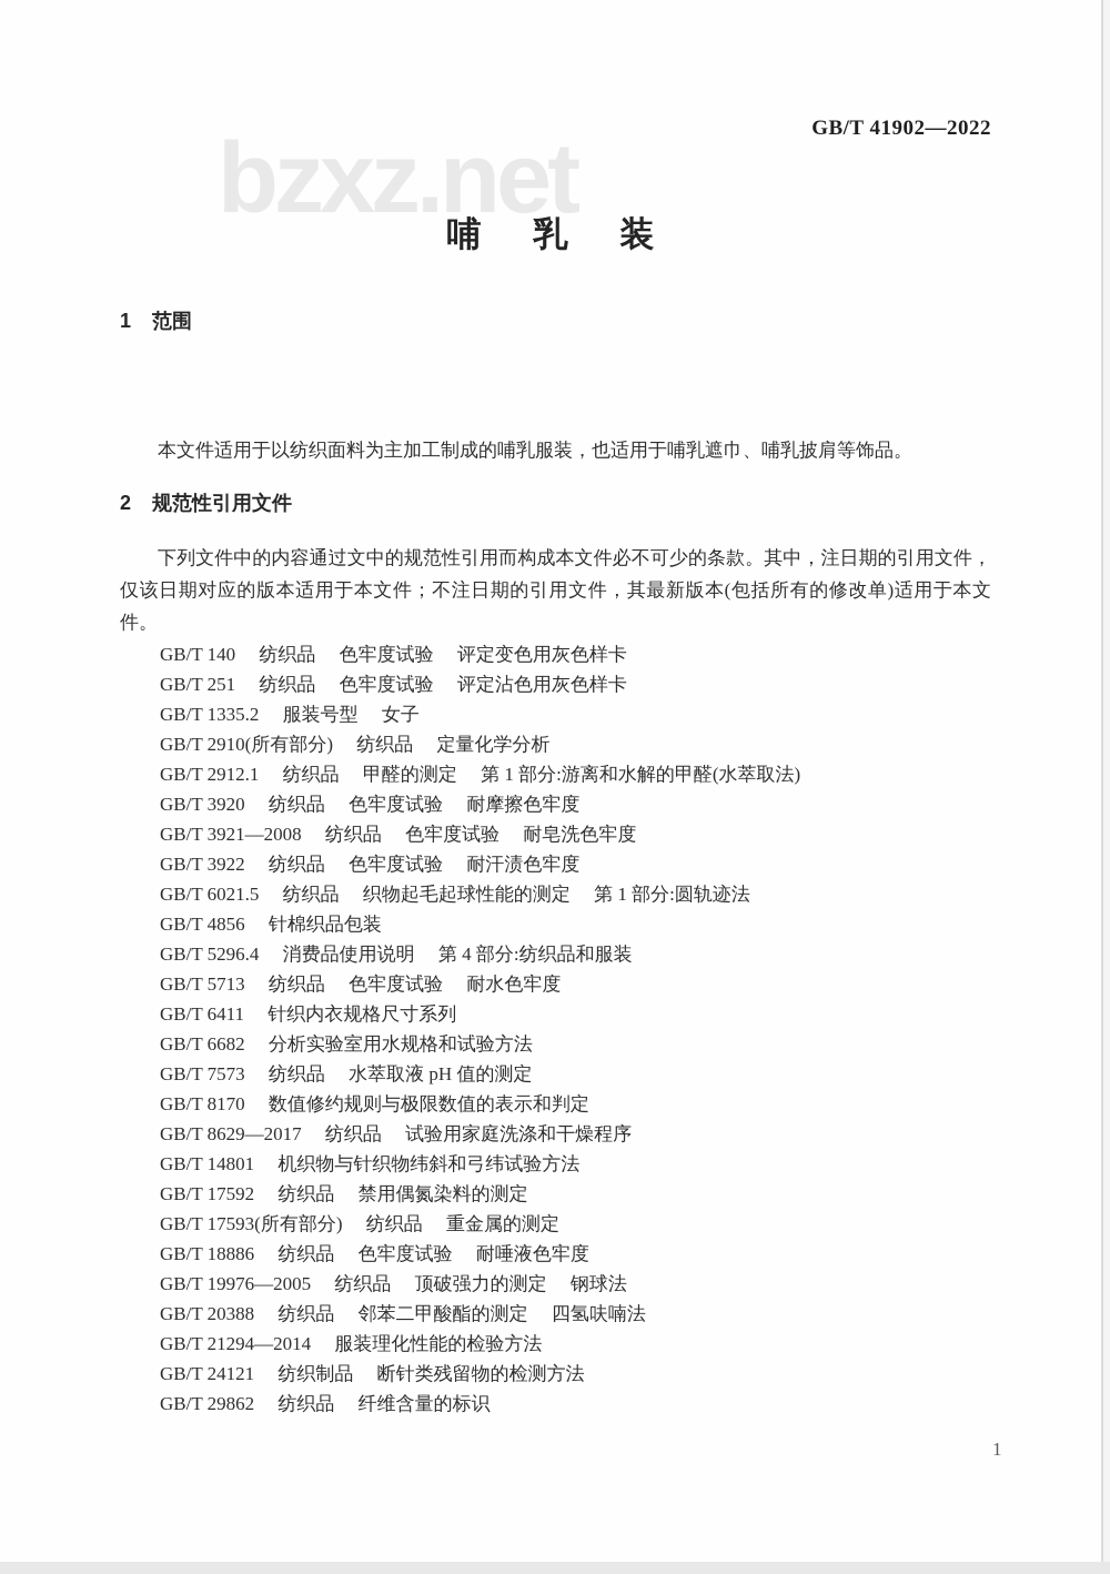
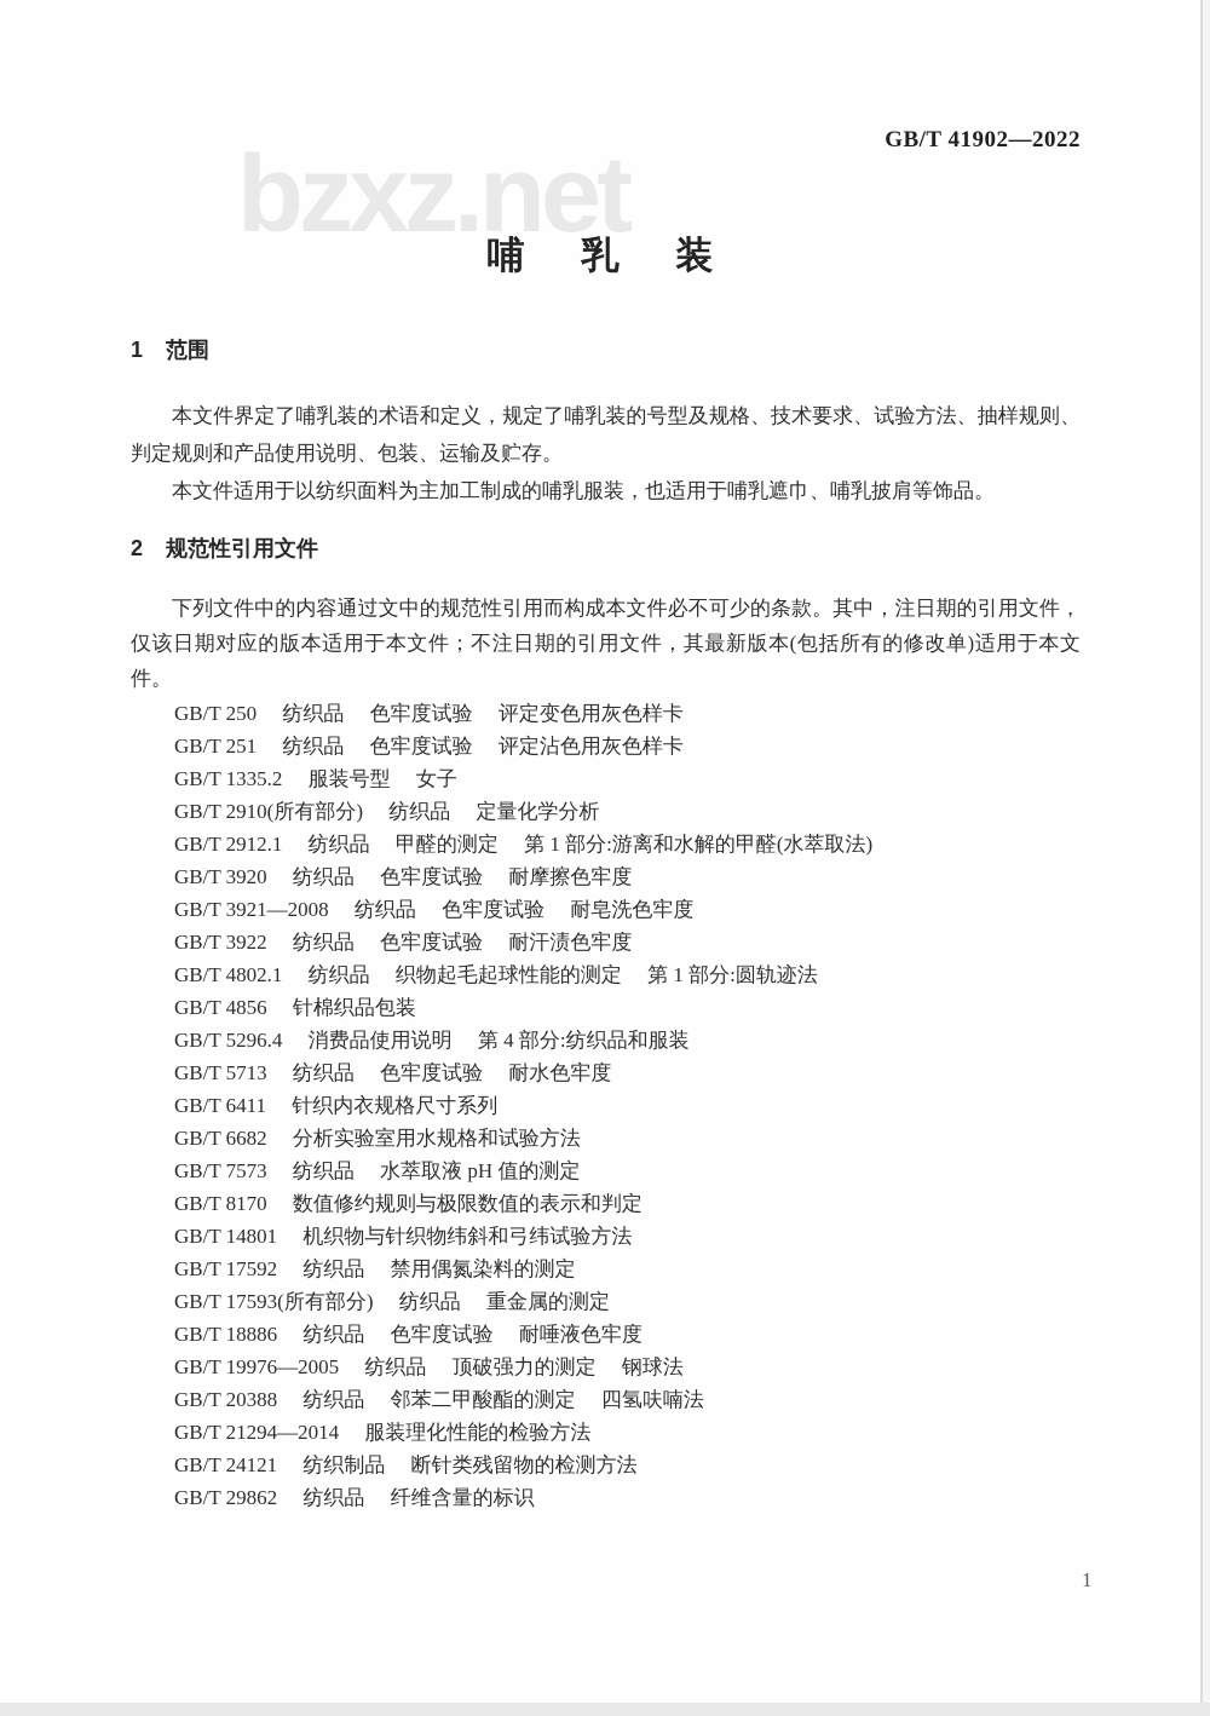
  bzxz.net
  GB/T 41902—2022
  哺 乳 装
  1 范围
+ 本文件界定了哺乳装的术语和定义，规定了哺乳装的号型及规格、技术要求、试验方法、抽样规则、判定规则和产品使用说明、包装、运输及贮存。
  本文件适用于以纺织面料为主加工制成的哺乳服装，也适用于哺乳遮巾、哺乳披肩等饰品。
  2 规范性引用文件
  下列文件中的内容通过文中的规范性引用而构成本文件必不可少的条款。其中，注日期的引用文件，仅该日期对应的版本适用于本文件；不注日期的引用文件，其最新版本(包括所有的修改单)适用于本文件。
- GB/T 140 纺织品 色牢度试验 评定变色用灰色样卡
+ GB/T 250 纺织品 色牢度试验 评定变色用灰色样卡
  GB/T 251 纺织品 色牢度试验 评定沾色用灰色样卡
  GB/T 1335.2 服装号型 女子
  GB/T 2910(所有部分) 纺织品 定量化学分析
  GB/T 2912.1 纺织品 甲醛的测定 第 1 部分:游离和水解的甲醛(水萃取法)
  GB/T 3920 纺织品 色牢度试验 耐摩擦色牢度
  GB/T 3921—2008 纺织品 色牢度试验 耐皂洗色牢度
  GB/T 3922 纺织品 色牢度试验 耐汗渍色牢度
- GB/T 6021.5 纺织品 织物起毛起球性能的测定 第 1 部分:圆轨迹法
+ GB/T 4802.1 纺织品 织物起毛起球性能的测定 第 1 部分:圆轨迹法
  GB/T 4856 针棉织品包装
  GB/T 5296.4 消费品使用说明 第 4 部分:纺织品和服装
  GB/T 5713 纺织品 色牢度试验 耐水色牢度
  GB/T 6411 针织内衣规格尺寸系列
  GB/T 6682 分析实验室用水规格和试验方法
  GB/T 7573 纺织品 水萃取液 pH 值的测定
  GB/T 8170 数值修约规则与极限数值的表示和判定
- GB/T 8629—2017 纺织品 试验用家庭洗涤和干燥程序
  GB/T 14801 机织物与针织物纬斜和弓纬试验方法
  GB/T 17592 纺织品 禁用偶氮染料的测定
  GB/T 17593(所有部分) 纺织品 重金属的测定
  GB/T 18886 纺织品 色牢度试验 耐唾液色牢度
  GB/T 19976—2005 纺织品 顶破强力的测定 钢球法
  GB/T 20388 纺织品 邻苯二甲酸酯的测定 四氢呋喃法
  GB/T 21294—2014 服装理化性能的检验方法
  GB/T 24121 纺织制品 断针类残留物的检测方法
  GB/T 29862 纺织品 纤维含量的标识
  1
